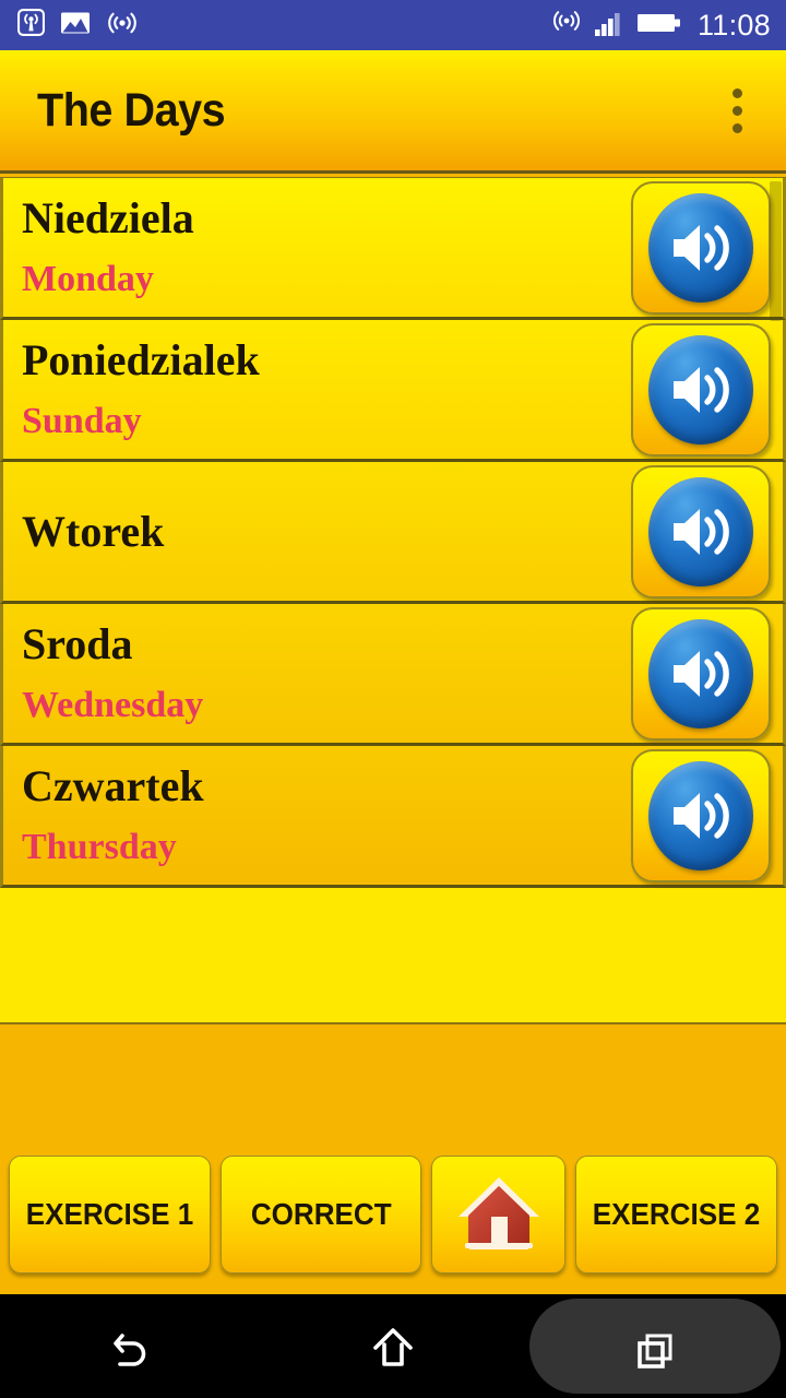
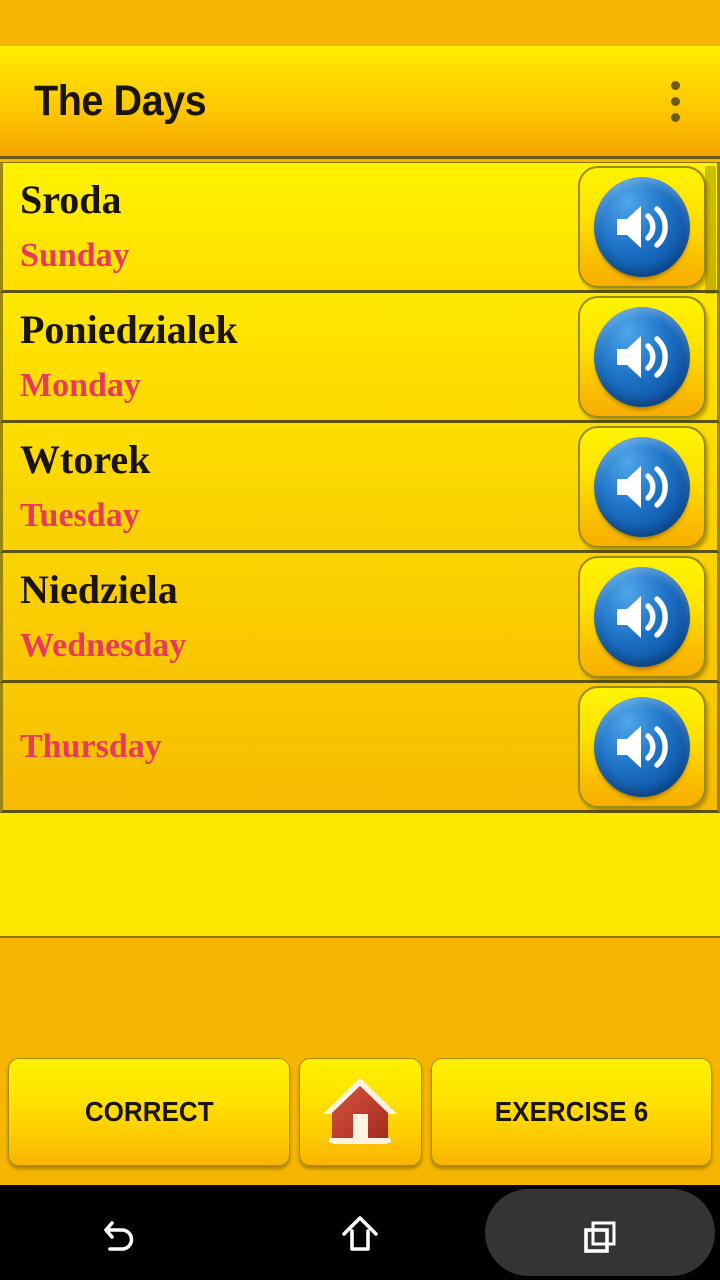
- 11:08
  The Days
- Niedziela
+ Sroda
- Monday
+ Sunday
  Poniedzialek
- Sunday
+ Monday
  Wtorek
+ Tuesday
- Sroda
+ Niedziela
  Wednesday
- Czwartek
  Thursday
- EXERCISE 1
  CORRECT
- EXERCISE 2
+ EXERCISE 6
